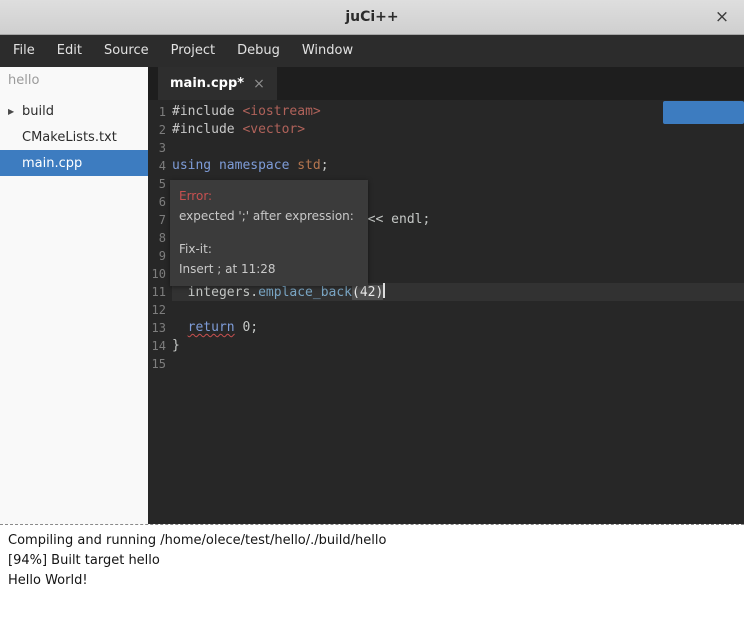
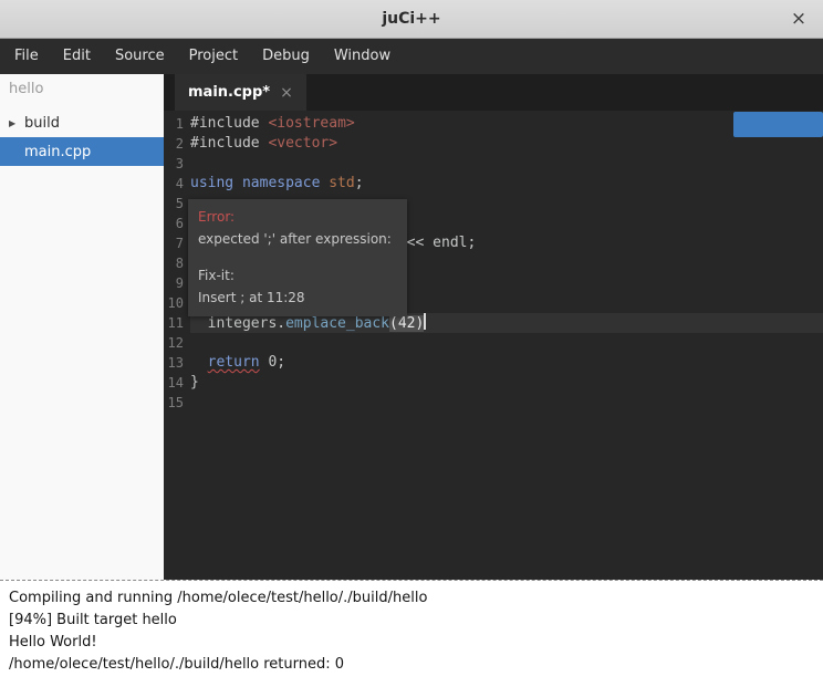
  juCi++
  ×
  File
  Edit
  Source
  Project
  Debug
  Window
  hello
  ▶
  build
- CMakeLists.txt
  main.cpp
  main.cpp*
  ×
  1
  #include <iostream>
  2
  #include <vector>
  3
  4
  using namespace std;
  5
  6
  7
  8
  9
  10
  11
  integers.emplace_back(42)
  12
  13
  return 0;
  14
  }
  15
  Error:
  expected ';' after expression:
  Fix-it:
  Insert ; at 11:28
  Compiling and running /home/olece/test/hello/./build/hello
  [94%] Built target hello
  Hello World!
+ /home/olece/test/hello/./build/hello returned: 0
